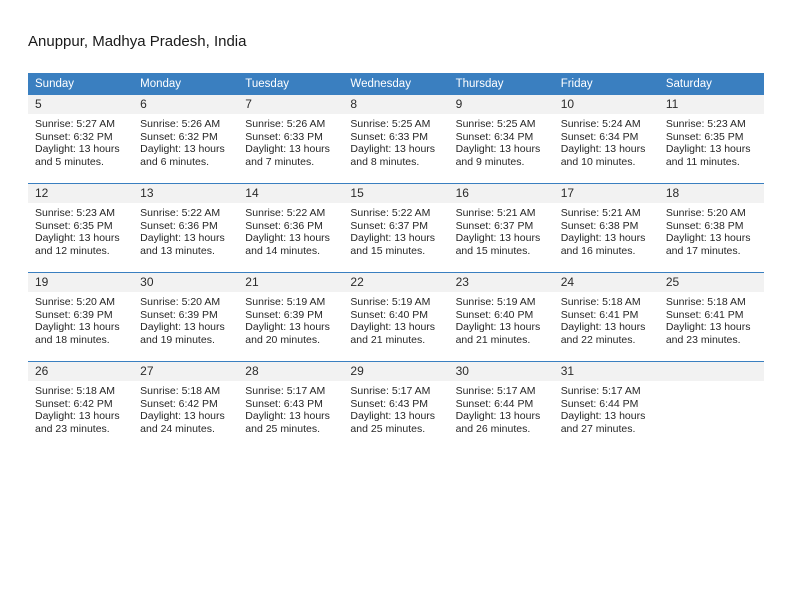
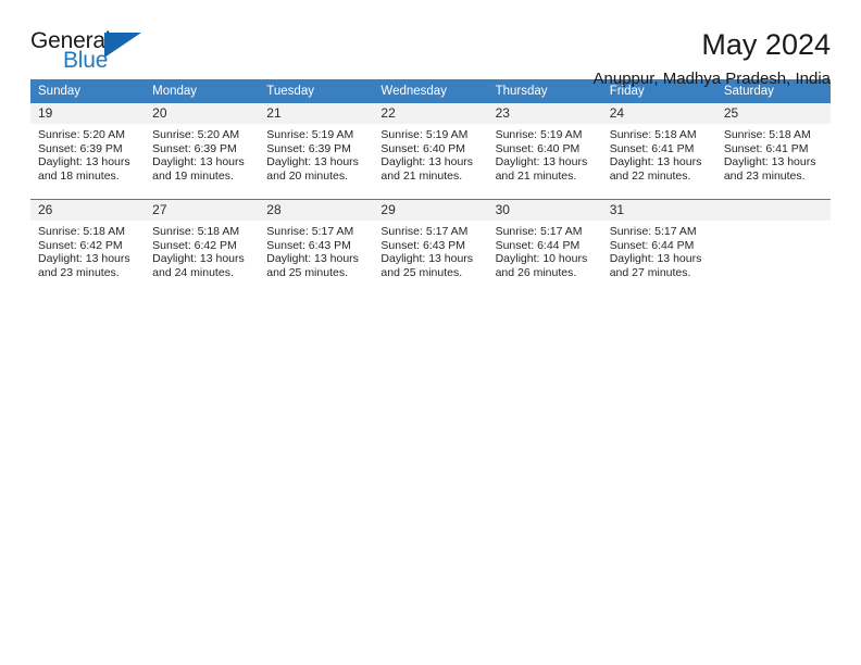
+ General
+ Blue
+ May 2024
  Anuppur, Madhya Pradesh, India
  Sunday	Monday	Tuesday	Wednesday	Thursday	Friday	Saturday
- 5Sunrise: 5:27 AMSunset: 6:32 PMDaylight: 13 hours and 5 minutes.	6Sunrise: 5:26 AMSunset: 6:32 PMDaylight: 13 hours and 6 minutes.	7Sunrise: 5:26 AMSunset: 6:33 PMDaylight: 13 hours and 7 minutes.	8Sunrise: 5:25 AMSunset: 6:33 PMDaylight: 13 hours and 8 minutes.	9Sunrise: 5:25 AMSunset: 6:34 PMDaylight: 13 hours and 9 minutes.	10Sunrise: 5:24 AMSunset: 6:34 PMDaylight: 13 hours and 10 minutes.	11Sunrise: 5:23 AMSunset: 6:35 PMDaylight: 13 hours and 11 minutes.
- 12Sunrise: 5:23 AMSunset: 6:35 PMDaylight: 13 hours and 12 minutes.	13Sunrise: 5:22 AMSunset: 6:36 PMDaylight: 13 hours and 13 minutes.	14Sunrise: 5:22 AMSunset: 6:36 PMDaylight: 13 hours and 14 minutes.	15Sunrise: 5:22 AMSunset: 6:37 PMDaylight: 13 hours and 15 minutes.	16Sunrise: 5:21 AMSunset: 6:37 PMDaylight: 13 hours and 15 minutes.	17Sunrise: 5:21 AMSunset: 6:38 PMDaylight: 13 hours and 16 minutes.	18Sunrise: 5:20 AMSunset: 6:38 PMDaylight: 13 hours and 17 minutes.
- 19Sunrise: 5:20 AMSunset: 6:39 PMDaylight: 13 hours and 18 minutes.	30Sunrise: 5:20 AMSunset: 6:39 PMDaylight: 13 hours and 19 minutes.	21Sunrise: 5:19 AMSunset: 6:39 PMDaylight: 13 hours and 20 minutes.	22Sunrise: 5:19 AMSunset: 6:40 PMDaylight: 13 hours and 21 minutes.	23Sunrise: 5:19 AMSunset: 6:40 PMDaylight: 13 hours and 21 minutes.	24Sunrise: 5:18 AMSunset: 6:41 PMDaylight: 13 hours and 22 minutes.	25Sunrise: 5:18 AMSunset: 6:41 PMDaylight: 13 hours and 23 minutes.
+ 19Sunrise: 5:20 AMSunset: 6:39 PMDaylight: 13 hours and 18 minutes.	20Sunrise: 5:20 AMSunset: 6:39 PMDaylight: 13 hours and 19 minutes.	21Sunrise: 5:19 AMSunset: 6:39 PMDaylight: 13 hours and 20 minutes.	22Sunrise: 5:19 AMSunset: 6:40 PMDaylight: 13 hours and 21 minutes.	23Sunrise: 5:19 AMSunset: 6:40 PMDaylight: 13 hours and 21 minutes.	24Sunrise: 5:18 AMSunset: 6:41 PMDaylight: 13 hours and 22 minutes.	25Sunrise: 5:18 AMSunset: 6:41 PMDaylight: 13 hours and 23 minutes.
- 26Sunrise: 5:18 AMSunset: 6:42 PMDaylight: 13 hours and 23 minutes.	27Sunrise: 5:18 AMSunset: 6:42 PMDaylight: 13 hours and 24 minutes.	28Sunrise: 5:17 AMSunset: 6:43 PMDaylight: 13 hours and 25 minutes.	29Sunrise: 5:17 AMSunset: 6:43 PMDaylight: 13 hours and 25 minutes.	30Sunrise: 5:17 AMSunset: 6:44 PMDaylight: 13 hours and 26 minutes.	31Sunrise: 5:17 AMSunset: 6:44 PMDaylight: 13 hours and 27 minutes.
+ 26Sunrise: 5:18 AMSunset: 6:42 PMDaylight: 13 hours and 23 minutes.	27Sunrise: 5:18 AMSunset: 6:42 PMDaylight: 13 hours and 24 minutes.	28Sunrise: 5:17 AMSunset: 6:43 PMDaylight: 13 hours and 25 minutes.	29Sunrise: 5:17 AMSunset: 6:43 PMDaylight: 13 hours and 25 minutes.	30Sunrise: 5:17 AMSunset: 6:44 PMDaylight: 10 hours and 26 minutes.	31Sunrise: 5:17 AMSunset: 6:44 PMDaylight: 13 hours and 27 minutes.
